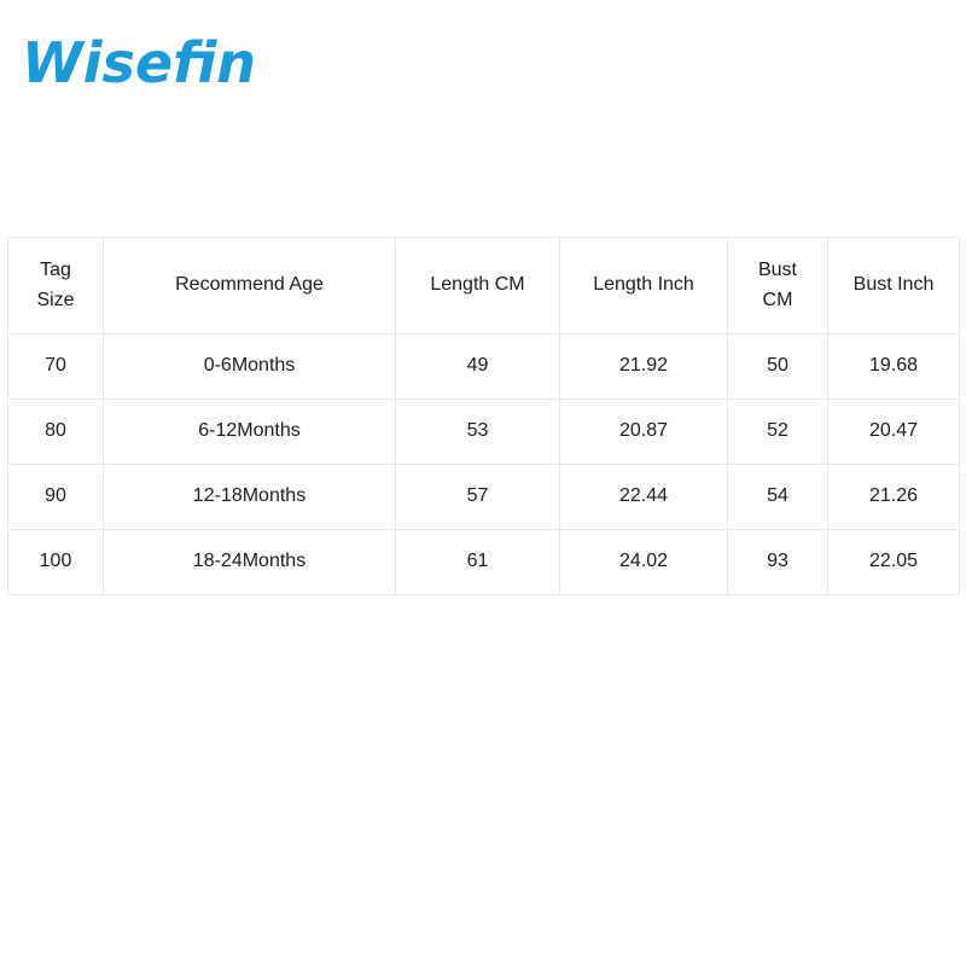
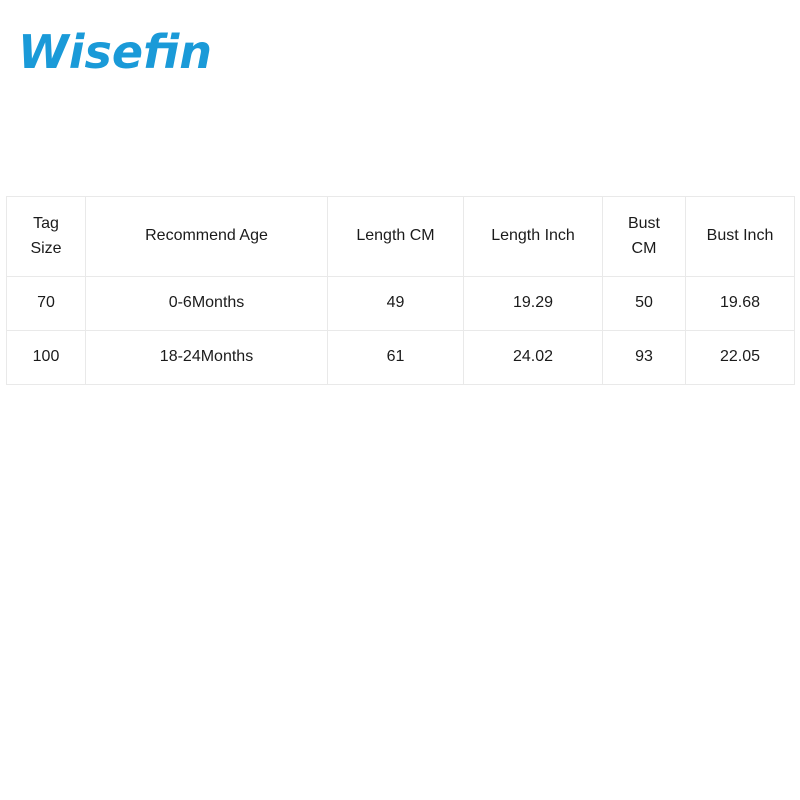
  Wisefin
  Tag Size	Recommend Age	Length CM	Length Inch	Bust CM	Bust Inch
- 70	0-6Months	49	21.92	50	19.68
+ 70	0-6Months	49	19.29	50	19.68
- 80	6-12Months	53	20.87	52	20.47
- 90	12-18Months	57	22.44	54	21.26
  100	18-24Months	61	24.02	93	22.05
